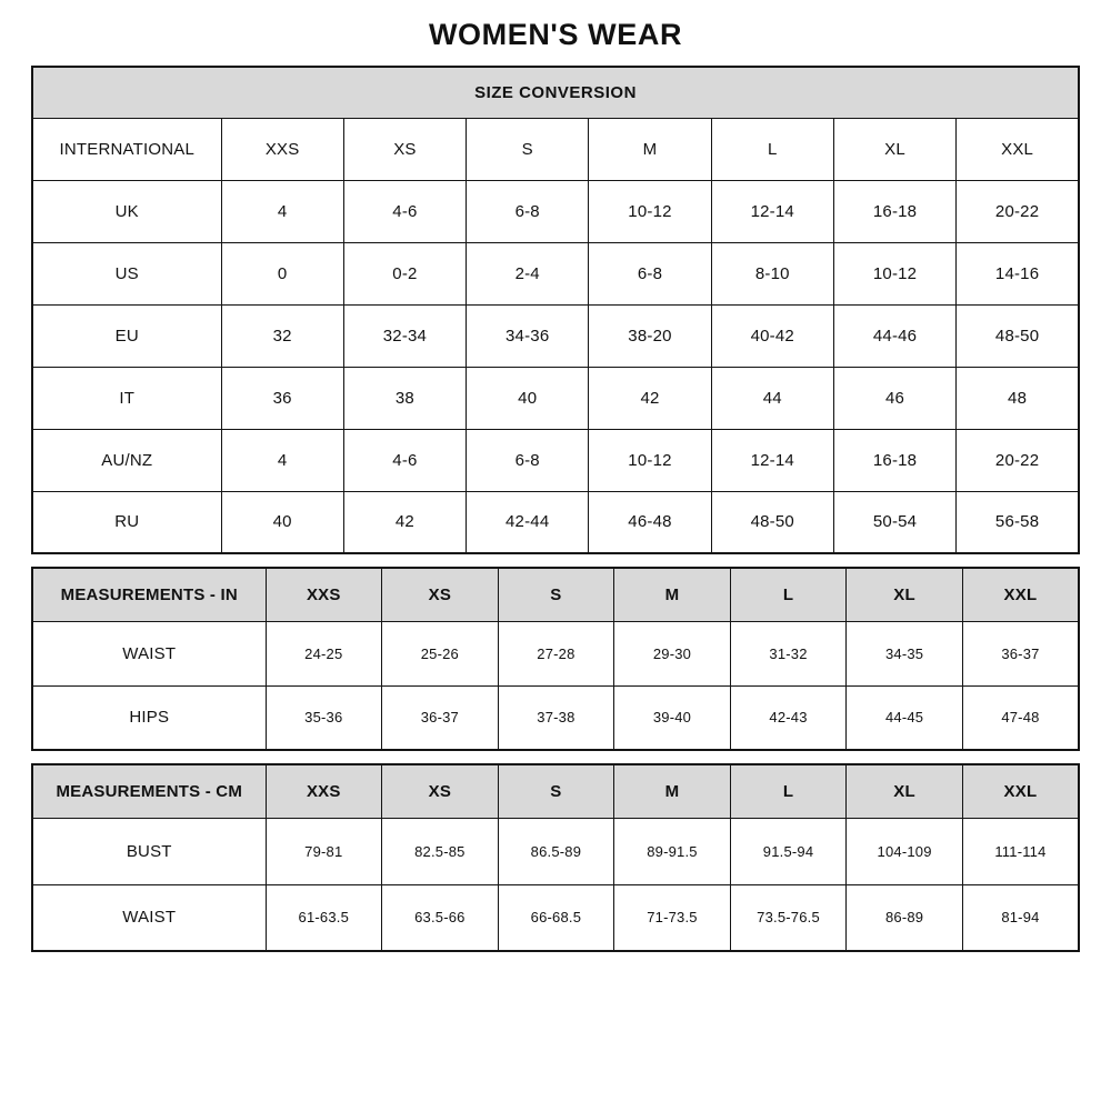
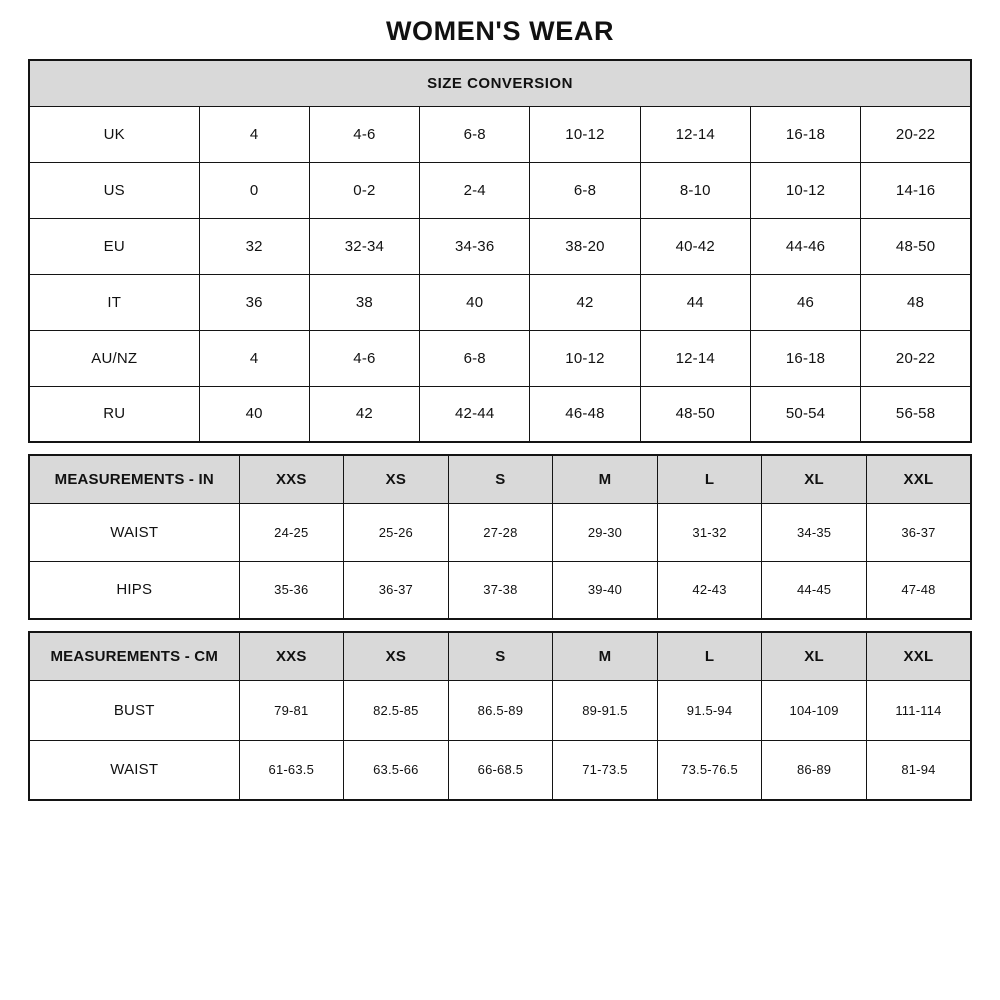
  WOMEN'S WEAR
  SIZE CONVERSION
- INTERNATIONAL	XXS	XS	S	M	L	XL	XXL
  UK	4	4-6	6-8	10-12	12-14	16-18	20-22
  US	0	0-2	2-4	6-8	8-10	10-12	14-16
  EU	32	32-34	34-36	38-20	40-42	44-46	48-50
  IT	36	38	40	42	44	46	48
  AU/NZ	4	4-6	6-8	10-12	12-14	16-18	20-22
  RU	40	42	42-44	46-48	48-50	50-54	56-58
  MEASUREMENTS - IN	XXS	XS	S	M	L	XL	XXL
  WAIST	24-25	25-26	27-28	29-30	31-32	34-35	36-37
  HIPS	35-36	36-37	37-38	39-40	42-43	44-45	47-48
  MEASUREMENTS - CM	XXS	XS	S	M	L	XL	XXL
  BUST	79-81	82.5-85	86.5-89	89-91.5	91.5-94	104-109	111-114
  WAIST	61-63.5	63.5-66	66-68.5	71-73.5	73.5-76.5	86-89	81-94
